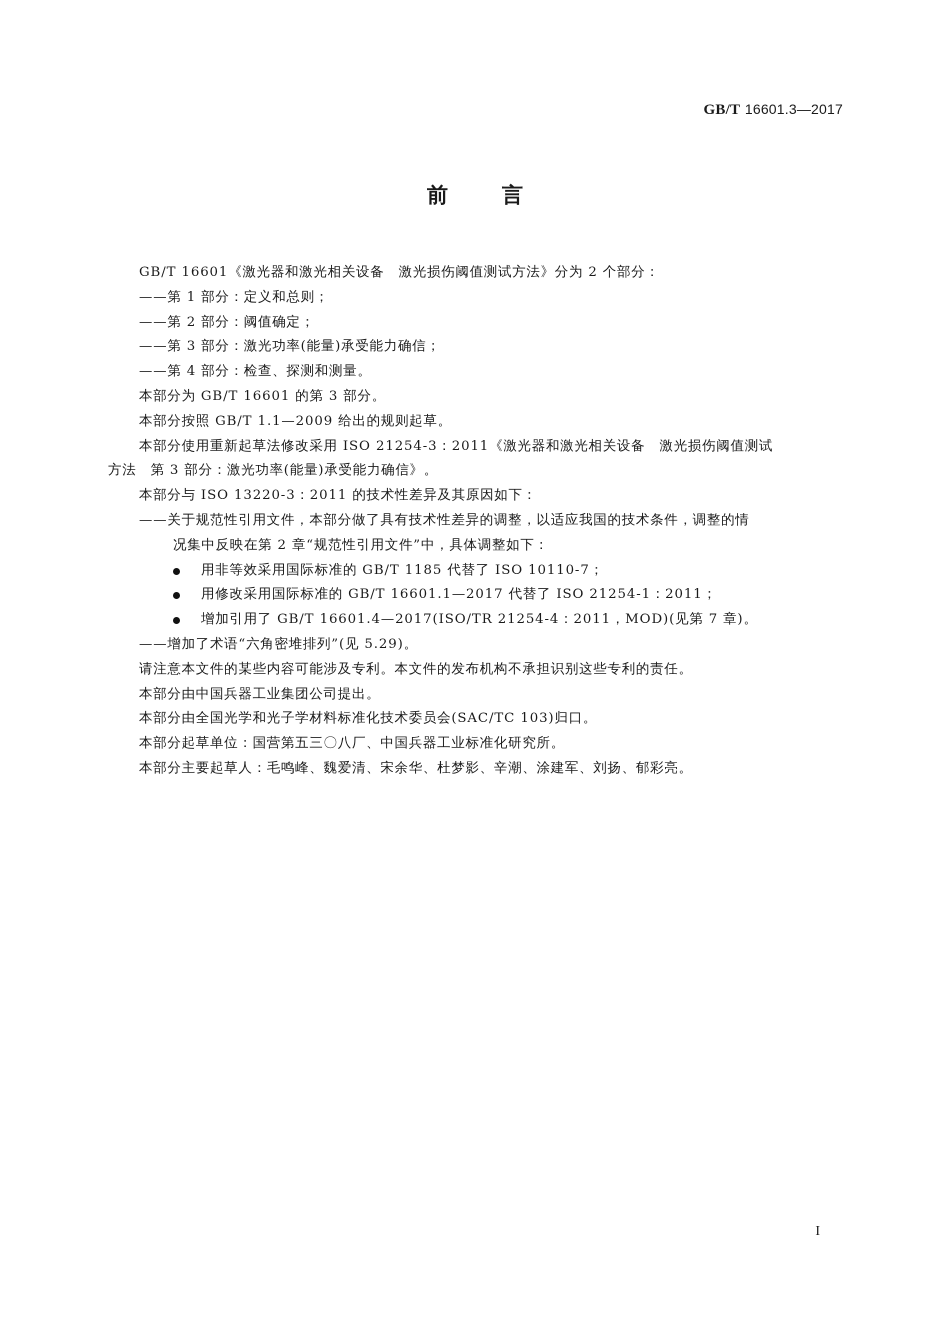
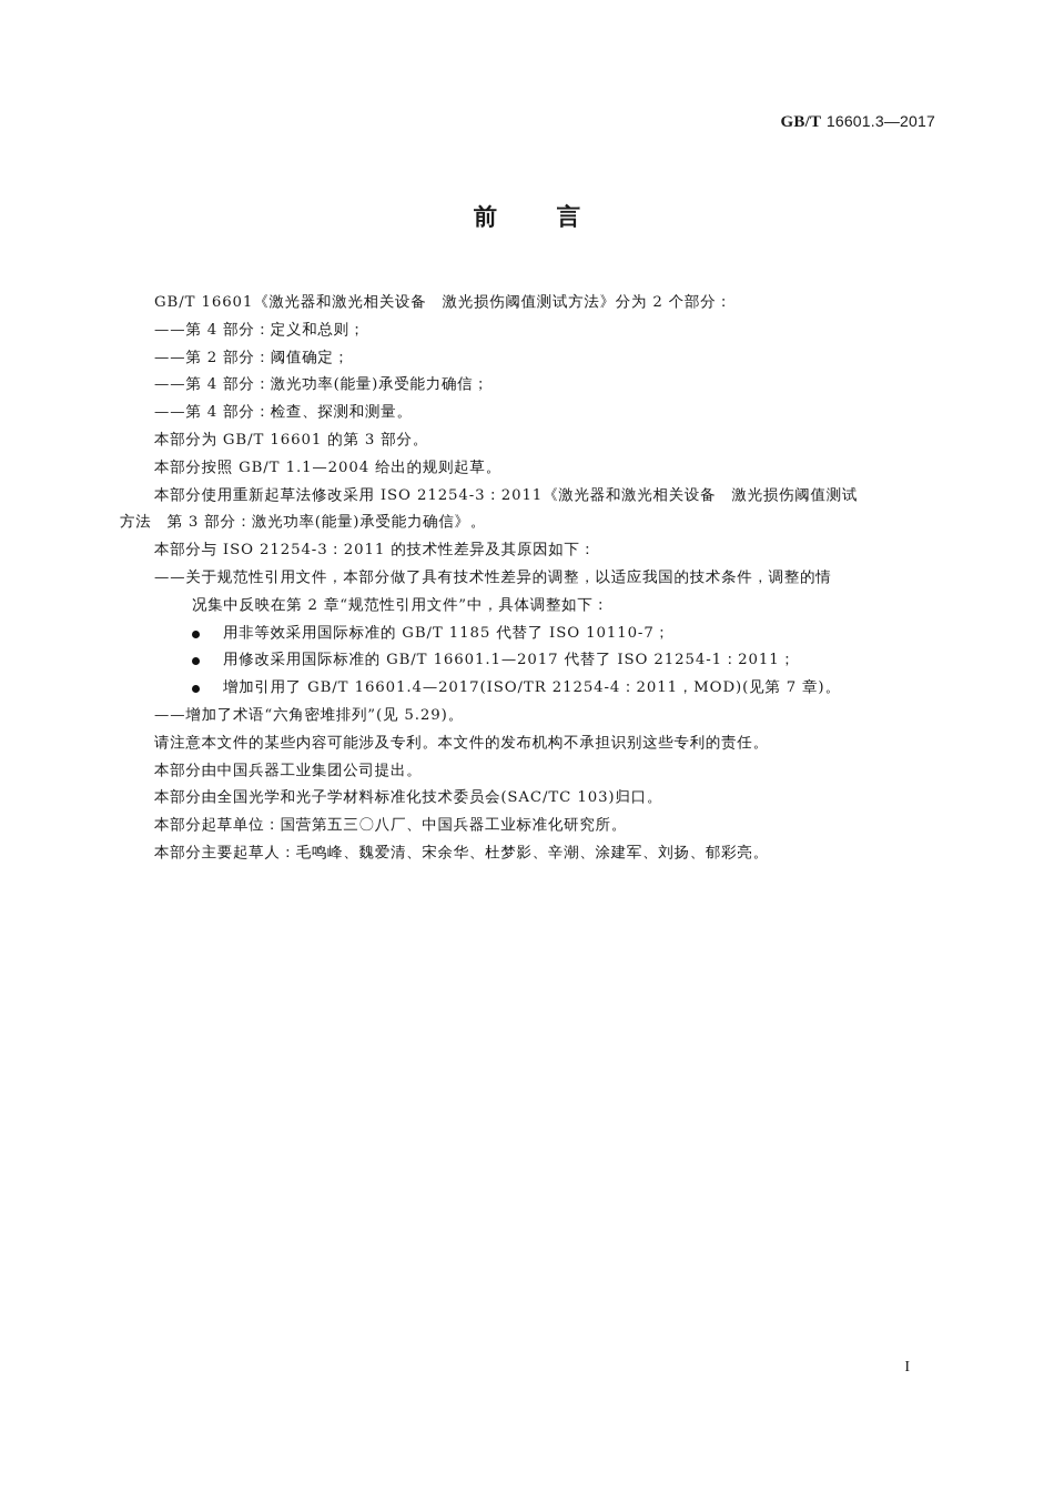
  GB/T 16601.3—2017
  前 言
  GB/T 16601《激光器和激光相关设备 激光损伤阈值测试方法》分为 2 个部分：
- ——第 1 部分：定义和总则；
+ ——第 4 部分：定义和总则；
  ——第 2 部分：阈值确定；
- ——第 3 部分：激光功率(能量)承受能力确信；
+ ——第 4 部分：激光功率(能量)承受能力确信；
  ——第 4 部分：检查、探测和测量。
  本部分为 GB/T 16601 的第 3 部分。
- 本部分按照 GB/T 1.1—2009 给出的规则起草。
+ 本部分按照 GB/T 1.1—2004 给出的规则起草。
  本部分使用重新起草法修改采用 ISO 21254-3：2011《激光器和激光相关设备 激光损伤阈值测试
  方法 第 3 部分：激光功率(能量)承受能力确信》。
- 本部分与 ISO 13220-3：2011 的技术性差异及其原因如下：
+ 本部分与 ISO 21254-3：2011 的技术性差异及其原因如下：
  ——关于规范性引用文件，本部分做了具有技术性差异的调整，以适应我国的技术条件，调整的情
  况集中反映在第 2 章“规范性引用文件”中，具体调整如下：
  用非等效采用国际标准的 GB/T 1185 代替了 ISO 10110-7；
  用修改采用国际标准的 GB/T 16601.1—2017 代替了 ISO 21254-1：2011；
  增加引用了 GB/T 16601.4—2017(ISO/TR 21254-4：2011，MOD)(见第 7 章)。
  ——增加了术语“六角密堆排列”(见 5.29)。
  请注意本文件的某些内容可能涉及专利。本文件的发布机构不承担识别这些专利的责任。
  本部分由中国兵器工业集团公司提出。
  本部分由全国光学和光子学材料标准化技术委员会(SAC/TC 103)归口。
  本部分起草单位：国营第五三〇八厂、中国兵器工业标准化研究所。
  本部分主要起草人：毛鸣峰、魏爱清、宋余华、杜梦影、辛潮、涂建军、刘扬、郁彩亮。
  I
